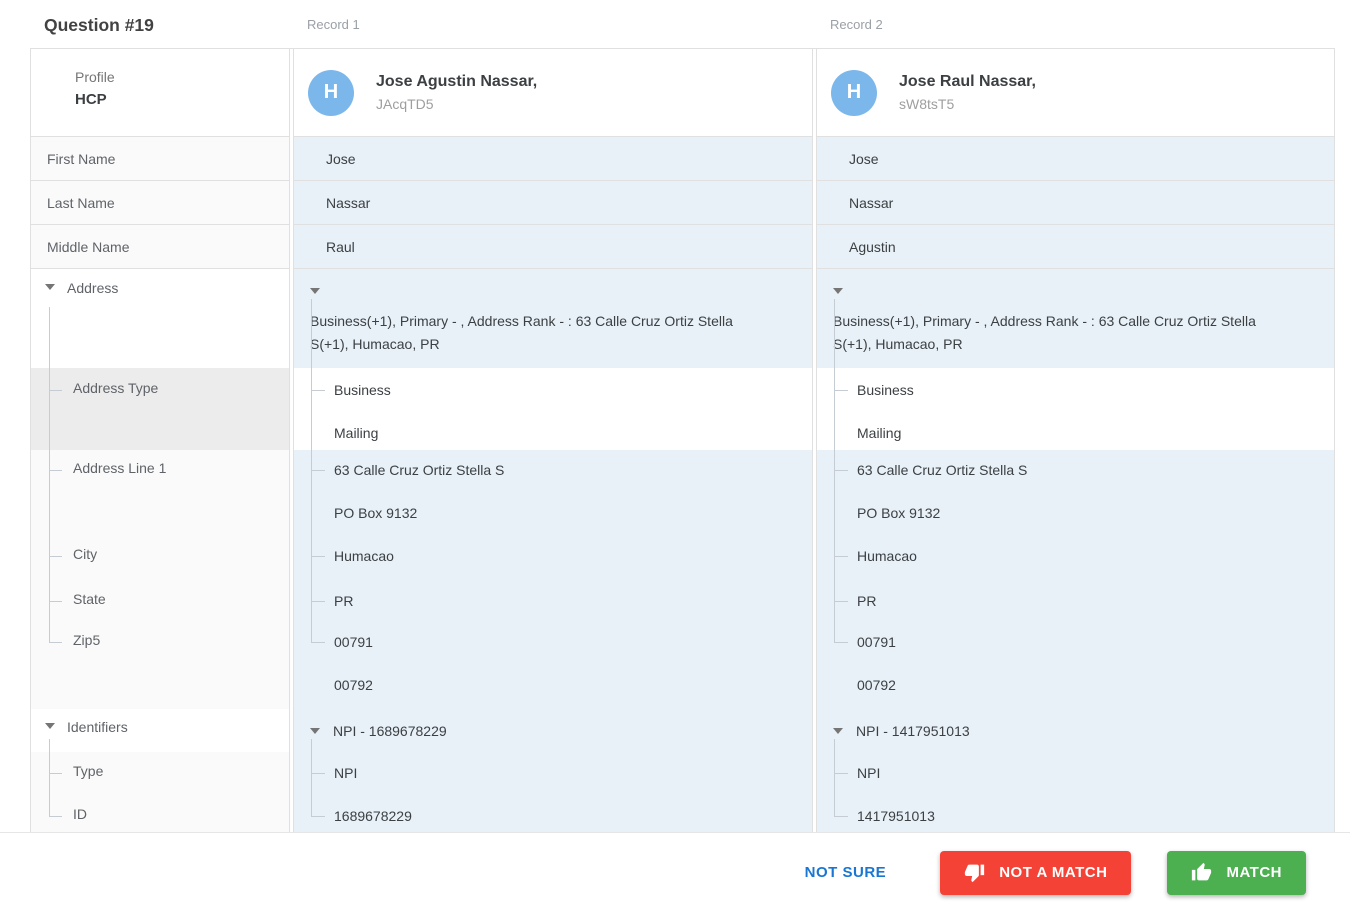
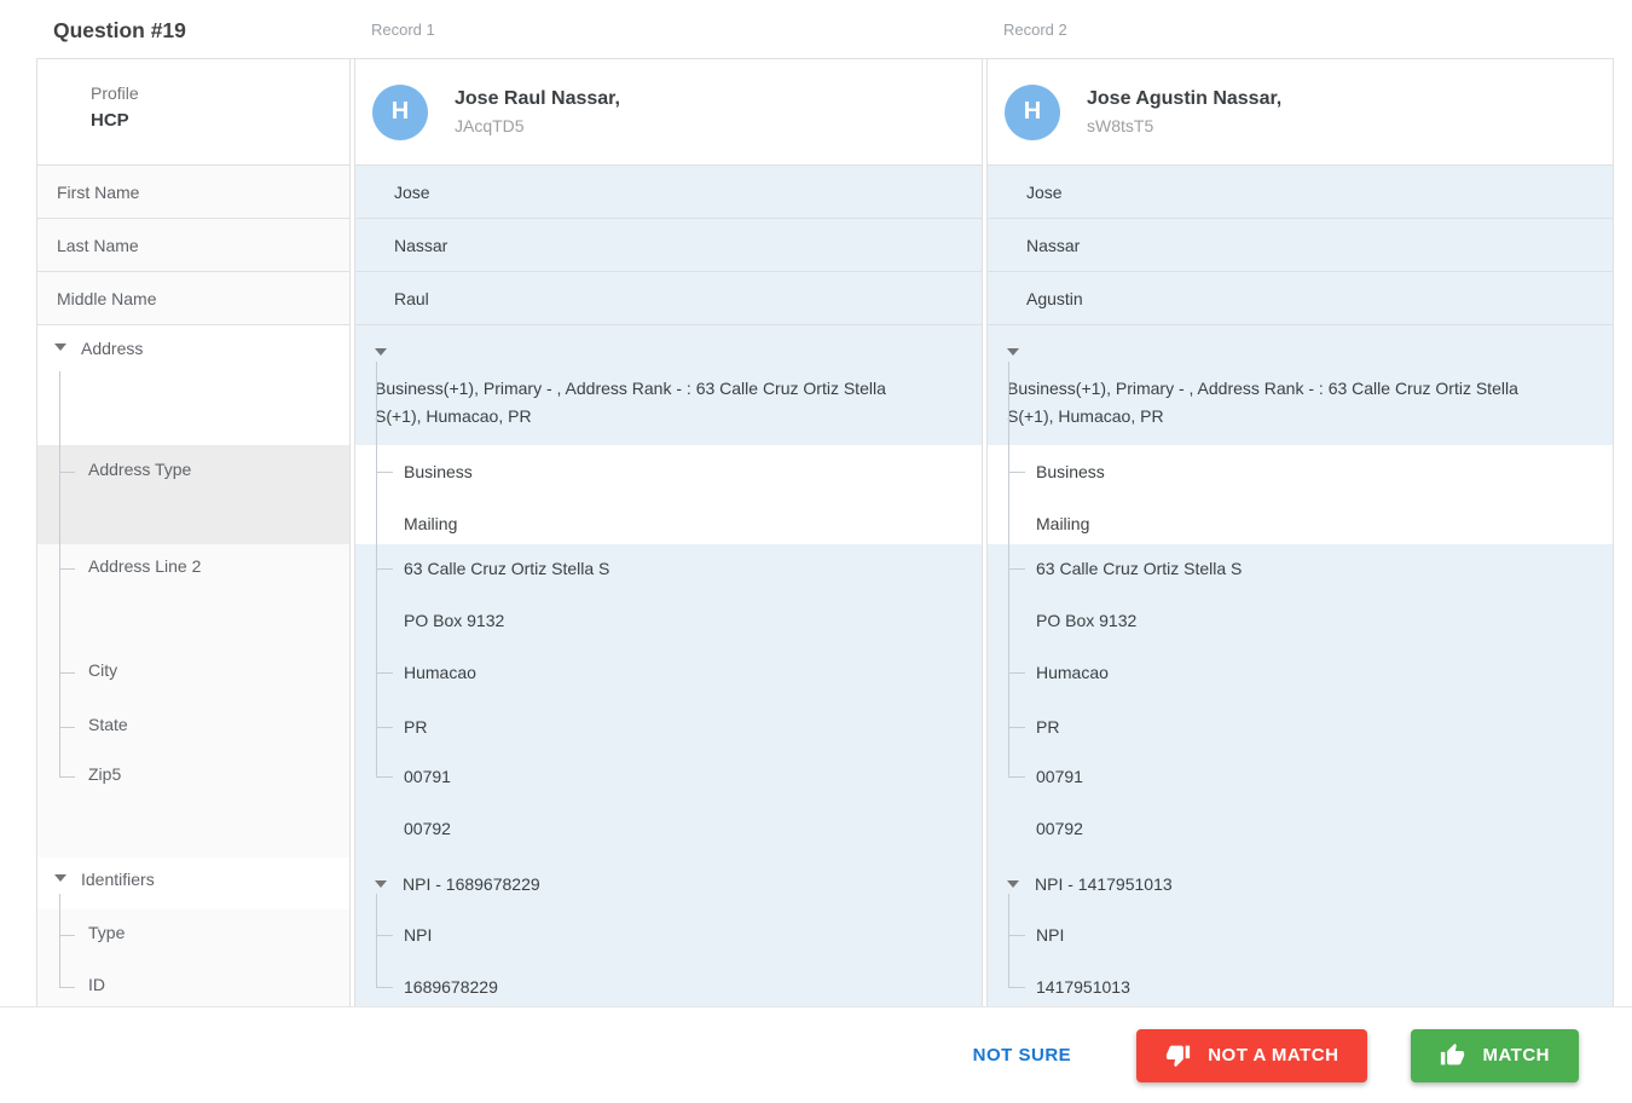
  Question #19
  Record 1
  Record 2
  Profile
  HCP
  H
- Jose Agustin Nassar,
+ Jose Raul Nassar,
  JAcqTD5
  H
- Jose Raul Nassar,
+ Jose Agustin Nassar,
  sW8tsT5
  First Name
  Jose
  Jose
  Last Name
  Nassar
  Nassar
  Middle Name
  Raul
  Agustin
  Address
  Business(+1), Primary - , Address Rank - : 63 Calle Cruz Ortiz Stella S(+1), Humacao, PR
  Business(+1), Primary - , Address Rank - : 63 Calle Cruz Ortiz Stella S(+1), Humacao, PR
  Address Type
  Business
  Mailing
  Business
  Mailing
- Address Line 1
+ Address Line 2
  63 Calle Cruz Ortiz Stella S
  PO Box 9132
  63 Calle Cruz Ortiz Stella S
  PO Box 9132
  City
  Humacao
  Humacao
  State
  PR
  PR
  Zip5
  00791
  00792
  00791
  00792
  Identifiers
  NPI - 1689678229
  NPI - 1417951013
  Type
  NPI
  NPI
  ID
  1689678229
  1417951013
  NOT SURE
  NOT A MATCH
  MATCH
